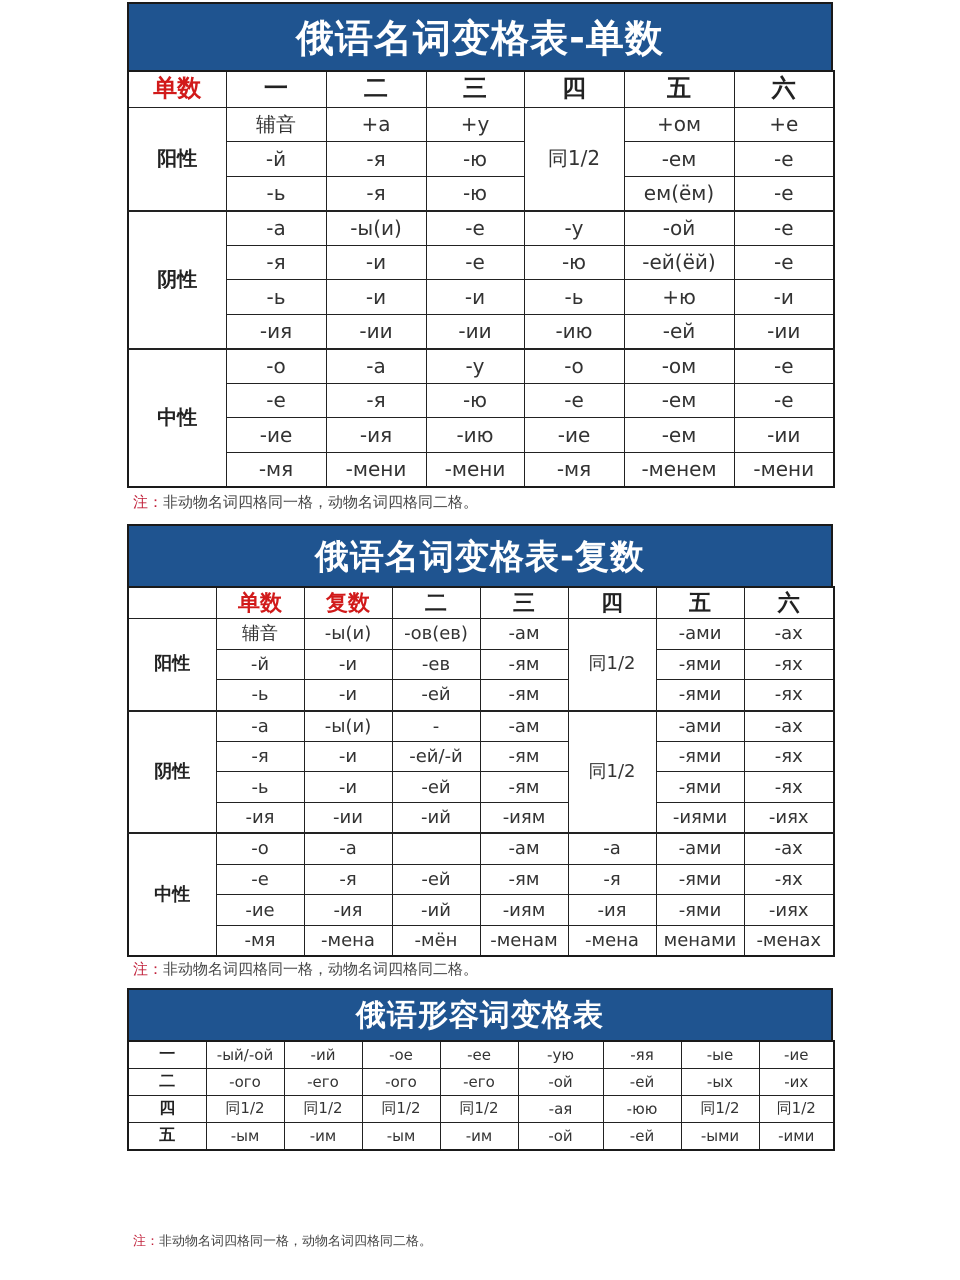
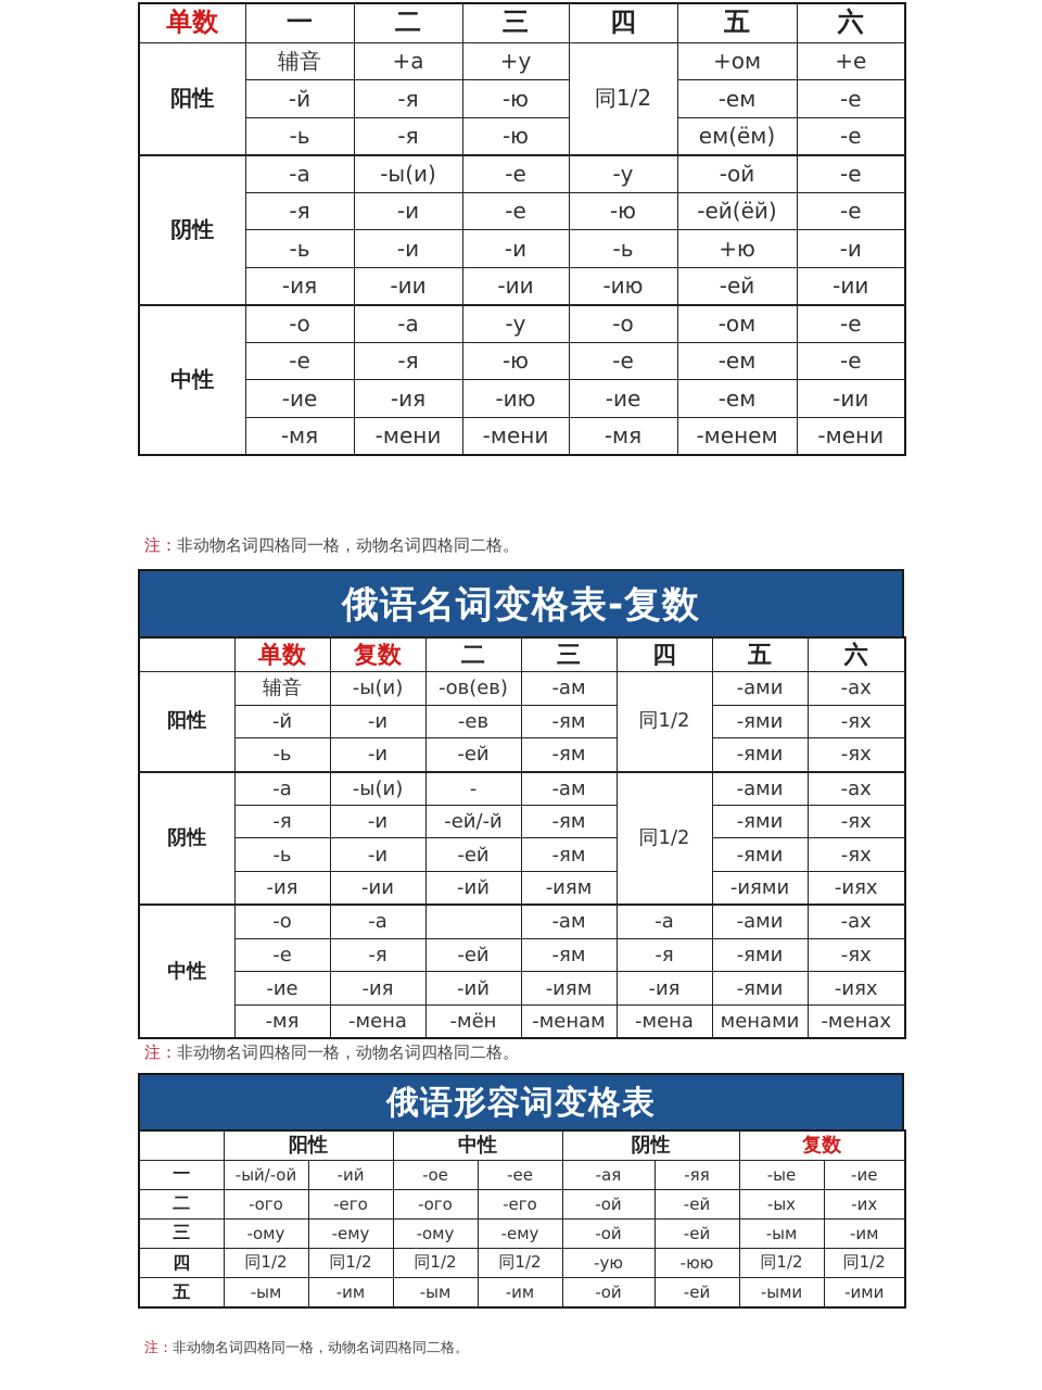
- 俄语名词变格表-单数
  单数	一	二	三	四	五	六
  阳性	辅音	+а	+у	同1/2	+ом	+е
  -й	-я	-ю	-ем	-е
  -ь	-я	-ю	ем(ём)	-е
  阴性	-а	-ы(и)	-е	-у	-ой	-е
  -я	-и	-е	-ю	-ей(ёй)	-е
  -ь	-и	-и	-ь	+ю	-и
  -ия	-ии	-ии	-ию	-ей	-ии
  中性	-о	-а	-у	-о	-ом	-е
  -е	-я	-ю	-е	-ем	-е
  -ие	-ия	-ию	-ие	-ем	-ии
  -мя	-мени	-мени	-мя	-менем	-мени
  注：非动物名词四格同一格，动物名词四格同二格。
  俄语名词变格表-复数
  	单数	复数	二	三	四	五	六
  阳性	辅音	-ы(и)	-ов(ев)	-ам	同1/2	-ами	-ах
  -й	-и	-ев	-ям	-ями	-ях
  -ь	-и	-ей	-ям	-ями	-ях
  阴性	-а	-ы(и)	-	-ам	同1/2	-ами	-ах
  -я	-и	-ей/-й	-ям	-ями	-ях
  -ь	-и	-ей	-ям	-ями	-ях
  -ия	-ии	-ий	-иям	-иями	-иях
  中性	-о	-а		-ам	-а	-ами	-ах
  -е	-я	-ей	-ям	-я	-ями	-ях
  -ие	-ия	-ий	-иям	-ия	-ями	-иях
  -мя	-мена	-мён	-менам	-мена	менами	-менах
  注：非动物名词四格同一格，动物名词四格同二格。
  俄语形容词变格表
+ 	阳性	中性	阴性	复数
- 一	-ый/-ой	-ий	-ое	-ее	-ую	-яя	-ые	-ие
+ 一	-ый/-ой	-ий	-ое	-ее	-ая	-яя	-ые	-ие
  二	-ого	-его	-ого	-его	-ой	-ей	-ых	-их
+ 三	-ому	-ему	-ому	-ему	-ой	-ей	-ым	-им
- 四	同1/2	同1/2	同1/2	同1/2	-ая	-юю	同1/2	同1/2
+ 四	同1/2	同1/2	同1/2	同1/2	-ую	-юю	同1/2	同1/2
  五	-ым	-им	-ым	-им	-ой	-ей	-ыми	-ими
  注：非动物名词四格同一格，动物名词四格同二格。
